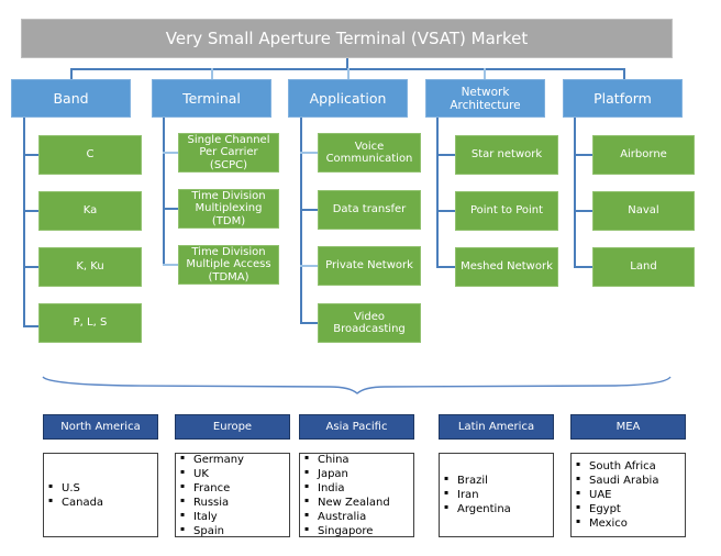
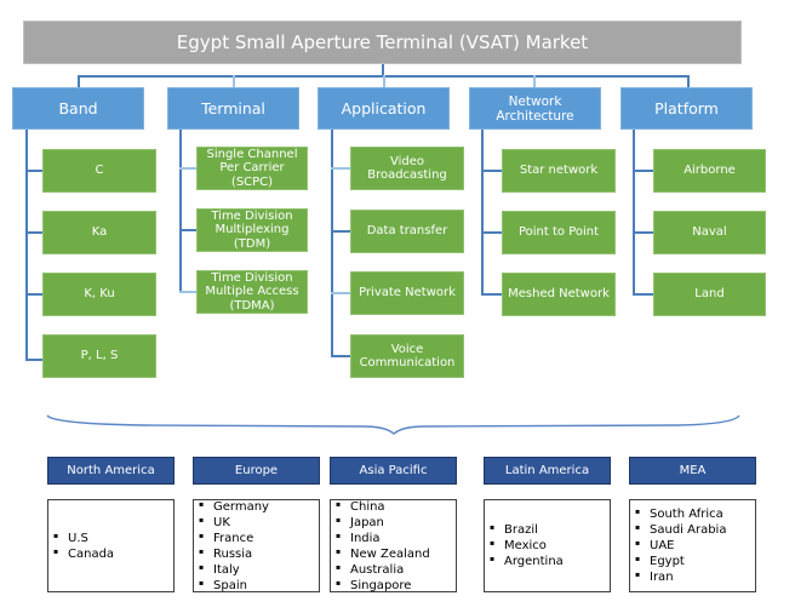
- Very Small Aperture Terminal (VSAT) Market
+ Egypt Small Aperture Terminal (VSAT) Market
  Band
  Terminal
  Application
  Network Architecture
  Platform
  C
  Ka
  K, Ku
  P, L, S
  Single Channel Per Carrier (SCPC)
  Time Division Multiplexing (TDM)
  Time Division Multiple Access (TDMA)
- Voice Communication
+ Video Broadcasting
  Data transfer
  Private Network
- Video Broadcasting
+ Voice Communication
  Star network
  Point to Point
  Meshed Network
  Airborne
  Naval
  Land
  North America
  Europe
  Asia Pacific
  Latin America
  MEA
  U.S
  Canada
  Germany
  UK
  France
  Russia
  Italy
  Spain
  China
  Japan
  India
  New Zealand
  Australia
  Singapore
  Brazil
- Iran
+ Mexico
  Argentina
  South Africa
  Saudi Arabia
  UAE
  Egypt
- Mexico
+ Iran
